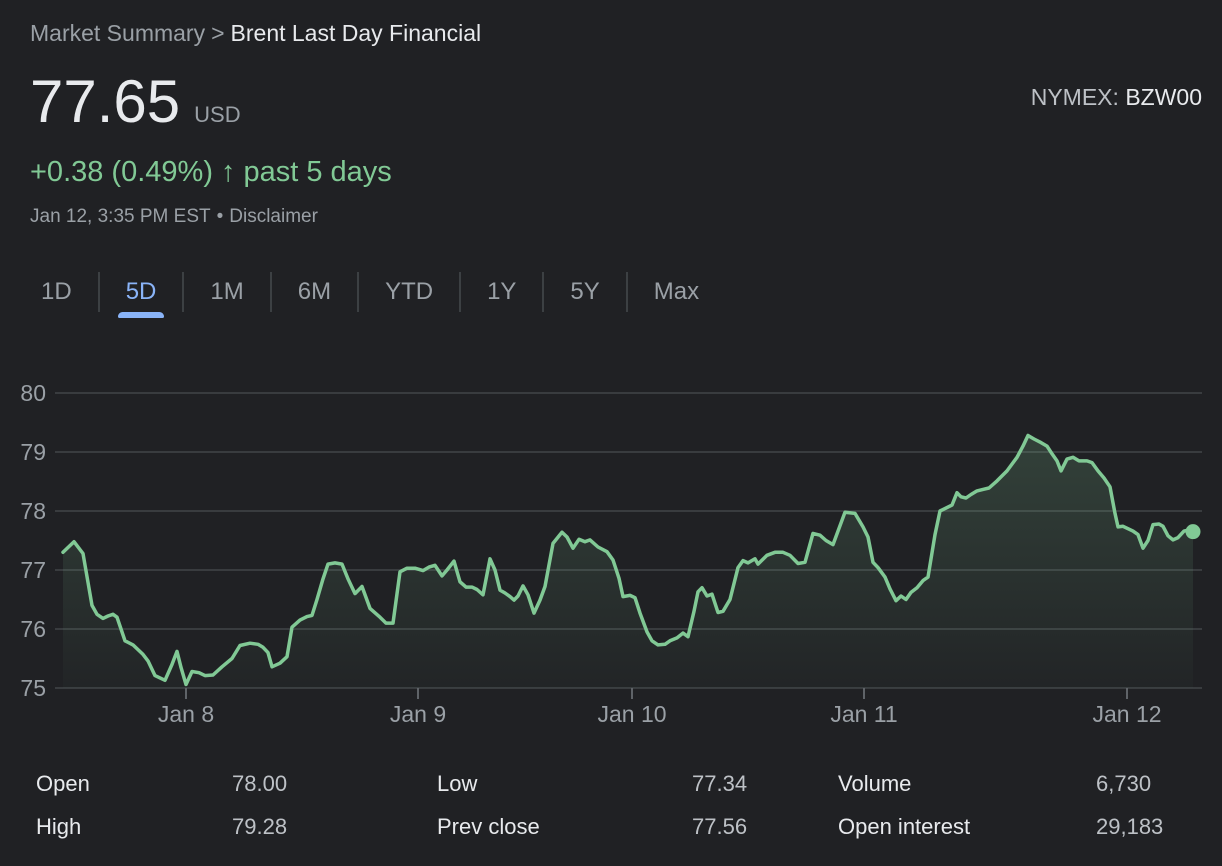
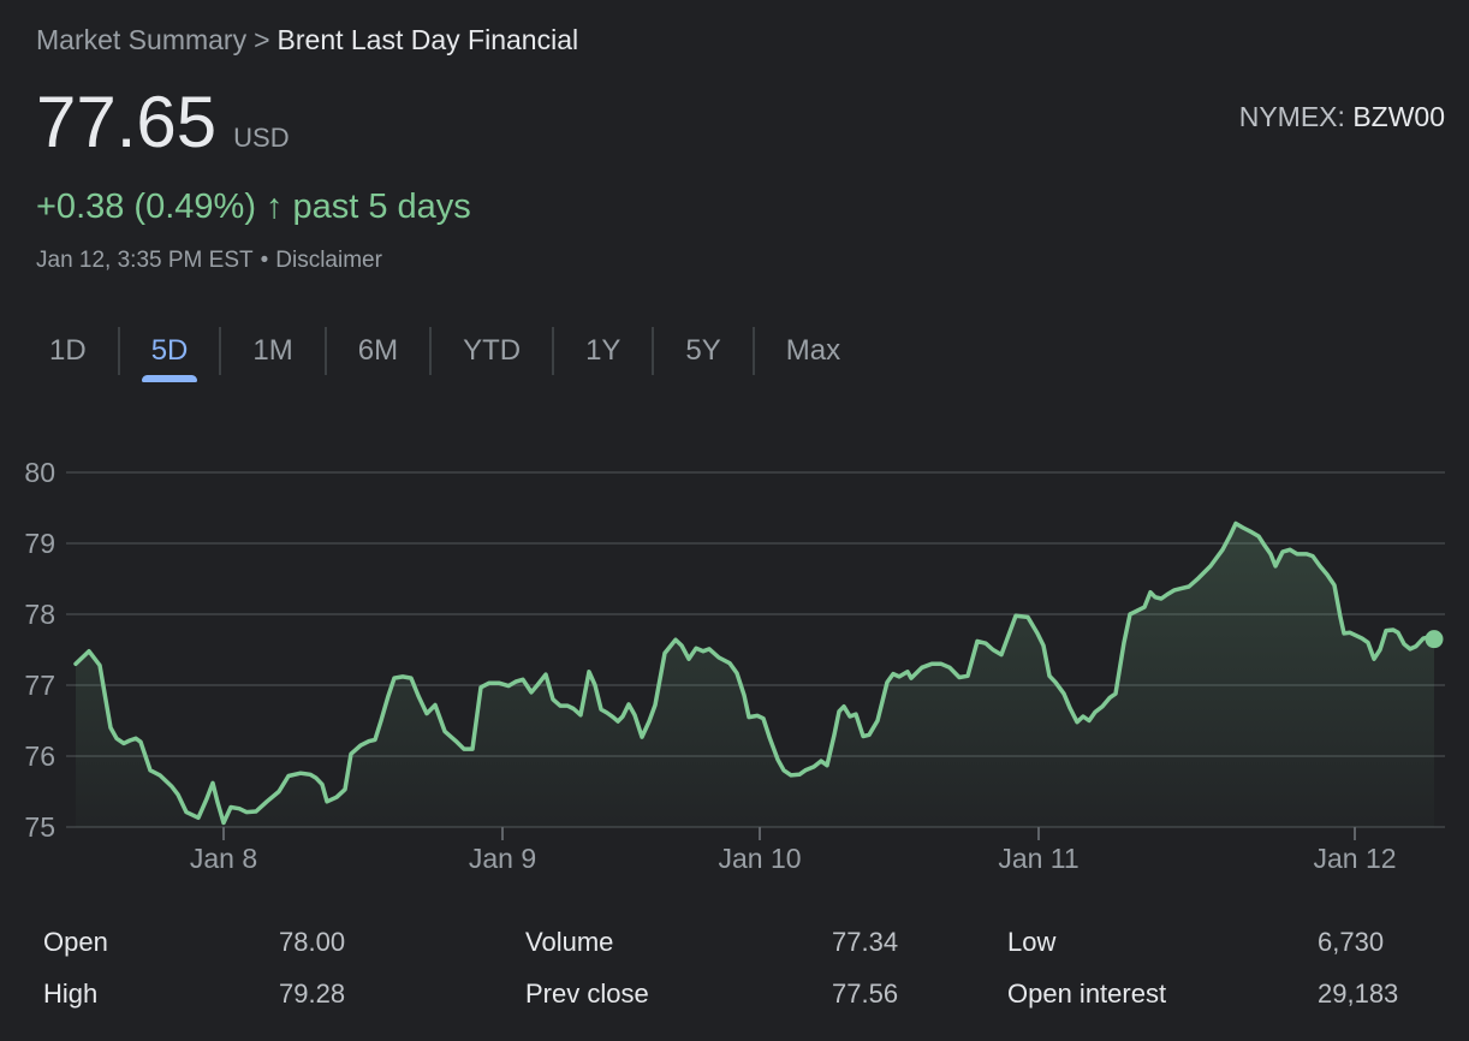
  Market Summary > Brent Last Day Financial
  77.65
  USD
  NYMEX: BZW00
  +0.38 (0.49%) ↑ past 5 days
  Jan 12, 3:35 PM EST • Disclaimer
  1D
  5D
  1M
  6M
  YTD
  1Y
  5Y
  Max
  80
  79
  78
  77
  76
  75
  Jan 8
  Jan 9
  Jan 10
  Jan 11
  Jan 12
  Open
  78.00
  High
  79.28
- Low
+ Volume
  77.34
  Prev close
  77.56
- Volume
+ Low
  6,730
  Open interest
  29,183
